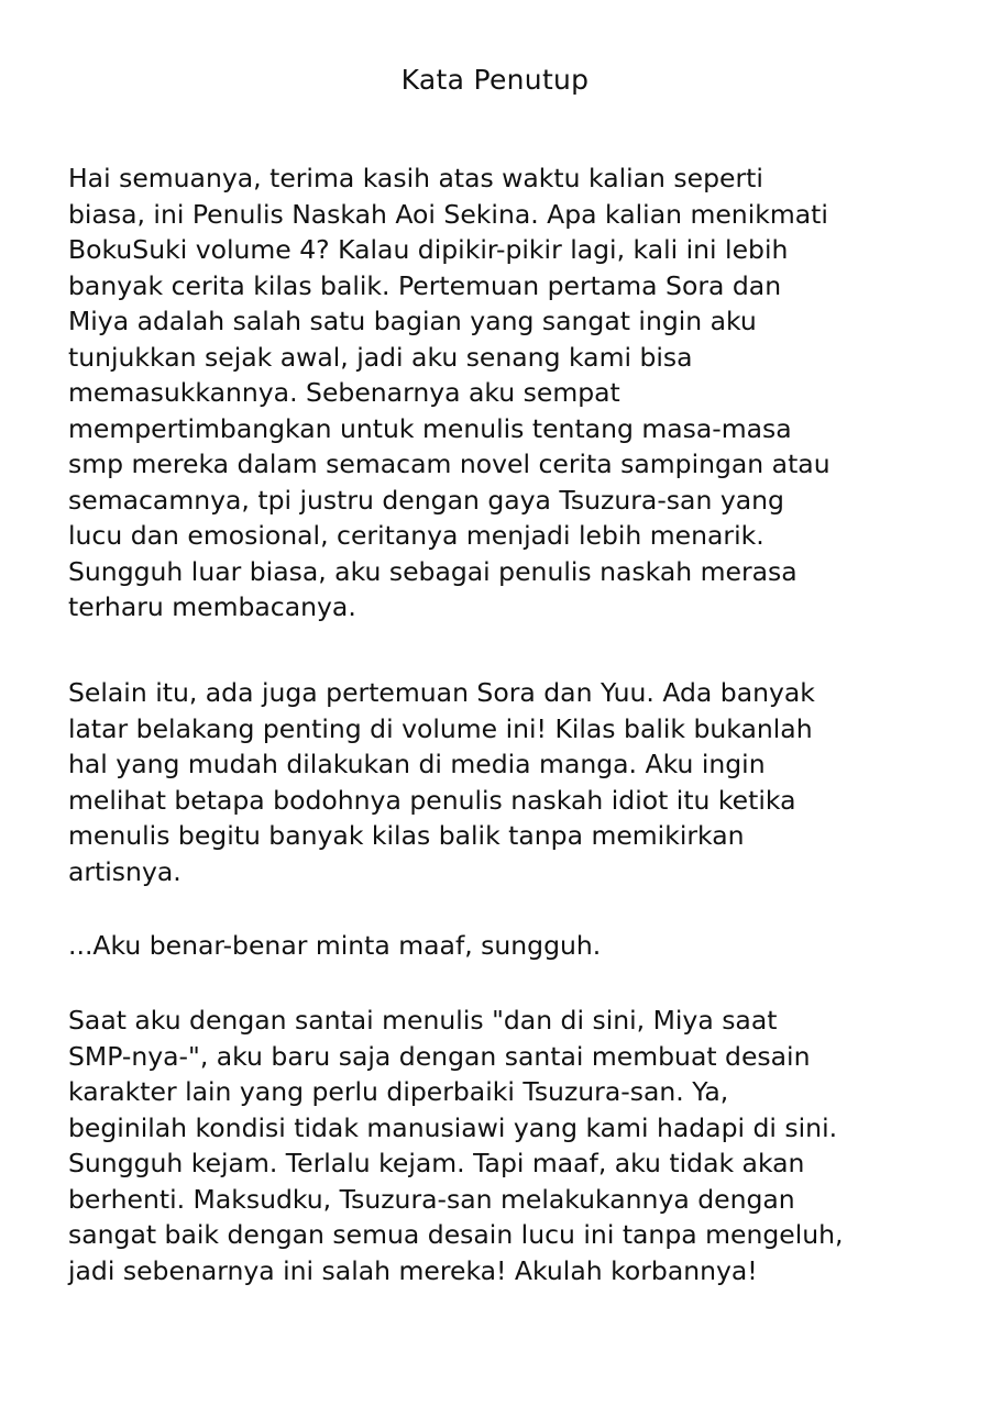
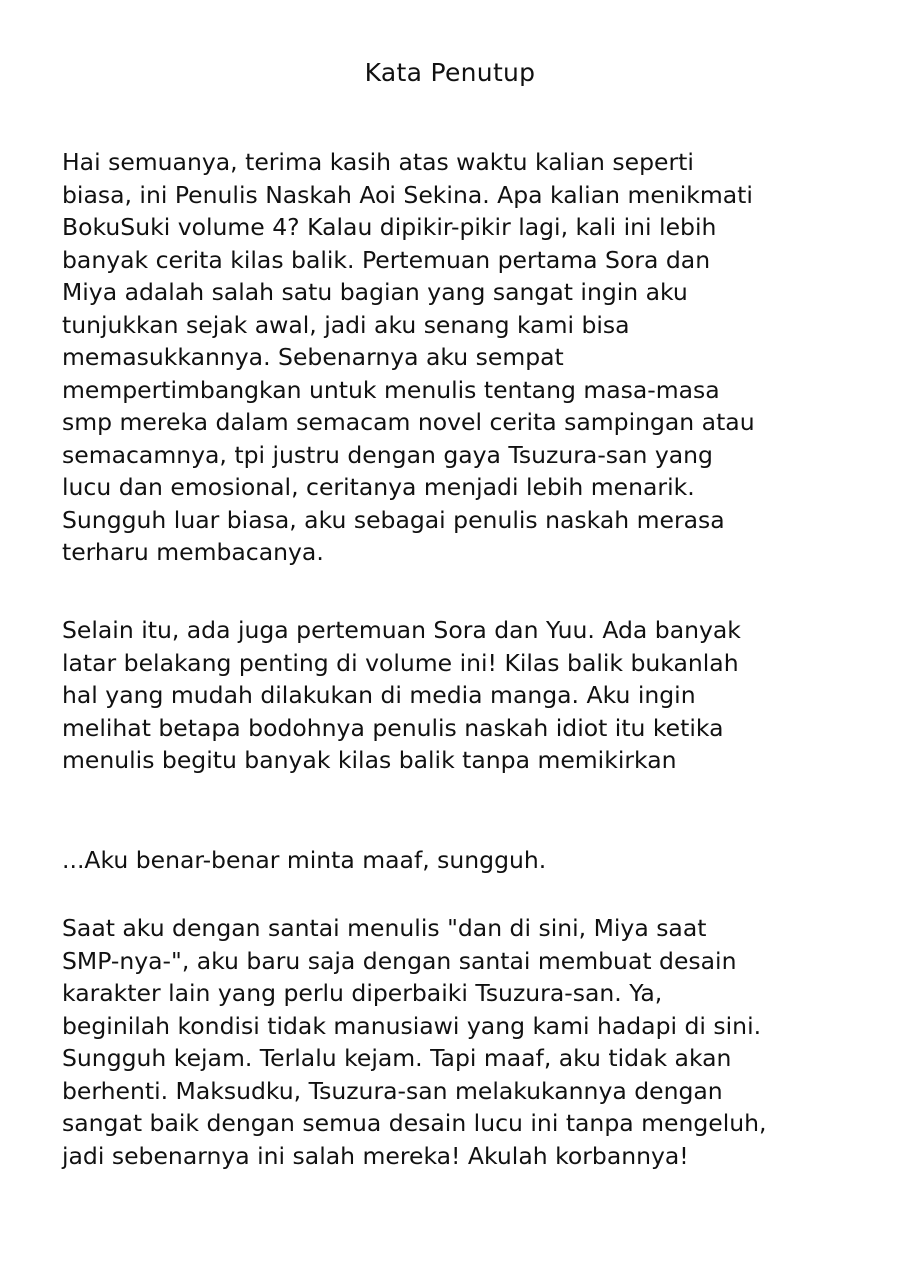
  Kata Penutup
  Hai semuanya, terima kasih atas waktu kalian seperti
  biasa, ini Penulis Naskah Aoi Sekina. Apa kalian menikmati
  BokuSuki volume 4? Kalau dipikir-pikir lagi, kali ini lebih
  banyak cerita kilas balik. Pertemuan pertama Sora dan
  Miya adalah salah satu bagian yang sangat ingin aku
  tunjukkan sejak awal, jadi aku senang kami bisa
  memasukkannya. Sebenarnya aku sempat
  mempertimbangkan untuk menulis tentang masa-masa
  smp mereka dalam semacam novel cerita sampingan atau
  semacamnya, tpi justru dengan gaya Tsuzura-san yang
  lucu dan emosional, ceritanya menjadi lebih menarik.
  Sungguh luar biasa, aku sebagai penulis naskah merasa
  terharu membacanya.
  Selain itu, ada juga pertemuan Sora dan Yuu. Ada banyak
  latar belakang penting di volume ini! Kilas balik bukanlah
  hal yang mudah dilakukan di media manga. Aku ingin
  melihat betapa bodohnya penulis naskah idiot itu ketika
  menulis begitu banyak kilas balik tanpa memikirkan
- artisnya.
  ...Aku benar-benar minta maaf, sungguh.
  Saat aku dengan santai menulis "dan di sini, Miya saat
  SMP-nya-", aku baru saja dengan santai membuat desain
  karakter lain yang perlu diperbaiki Tsuzura-san. Ya,
  beginilah kondisi tidak manusiawi yang kami hadapi di sini.
  Sungguh kejam. Terlalu kejam. Tapi maaf, aku tidak akan
  berhenti. Maksudku, Tsuzura-san melakukannya dengan
  sangat baik dengan semua desain lucu ini tanpa mengeluh,
  jadi sebenarnya ini salah mereka! Akulah korbannya!
